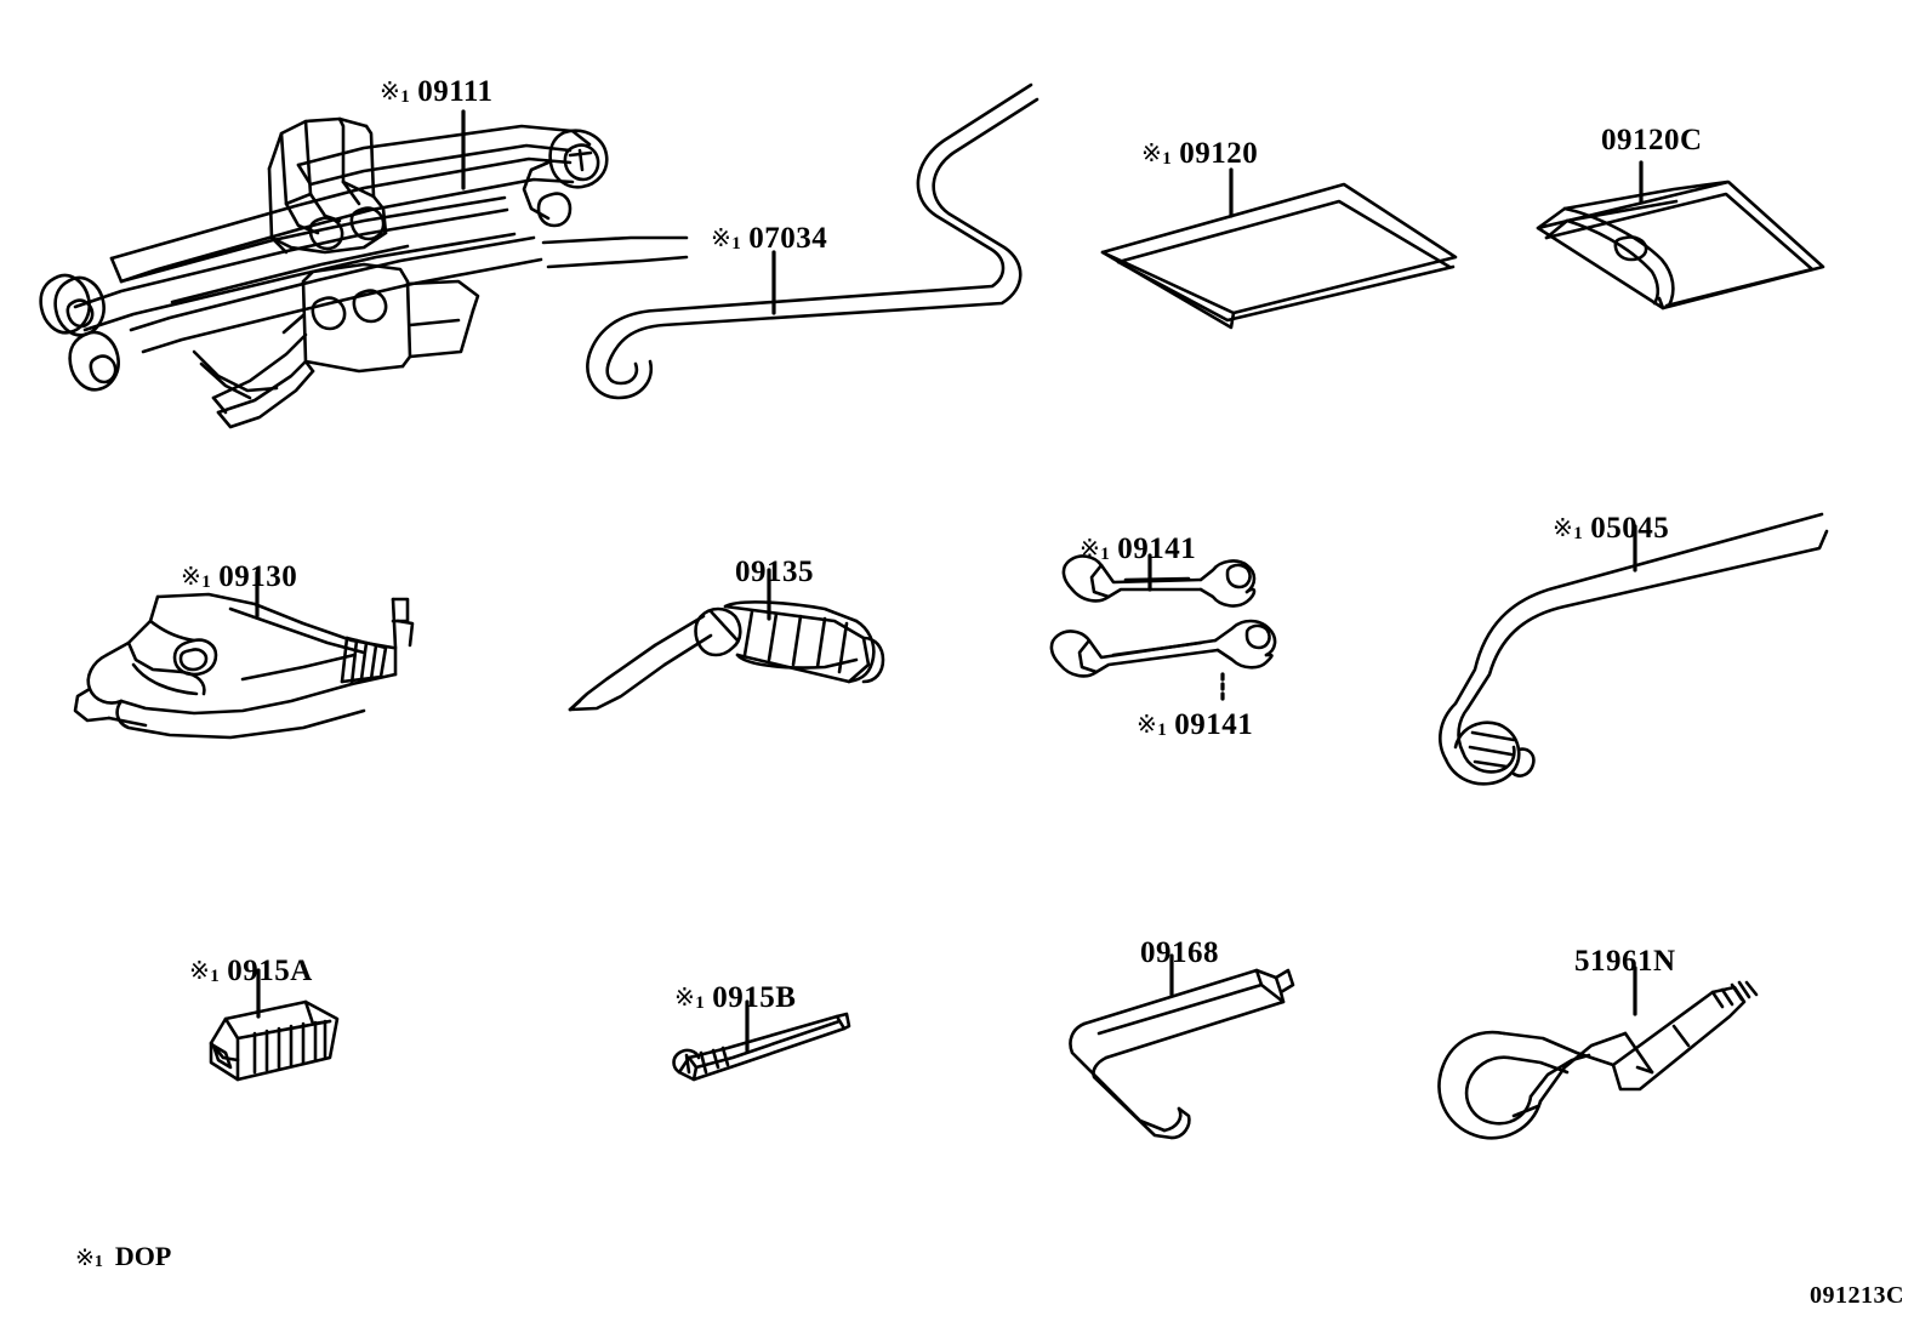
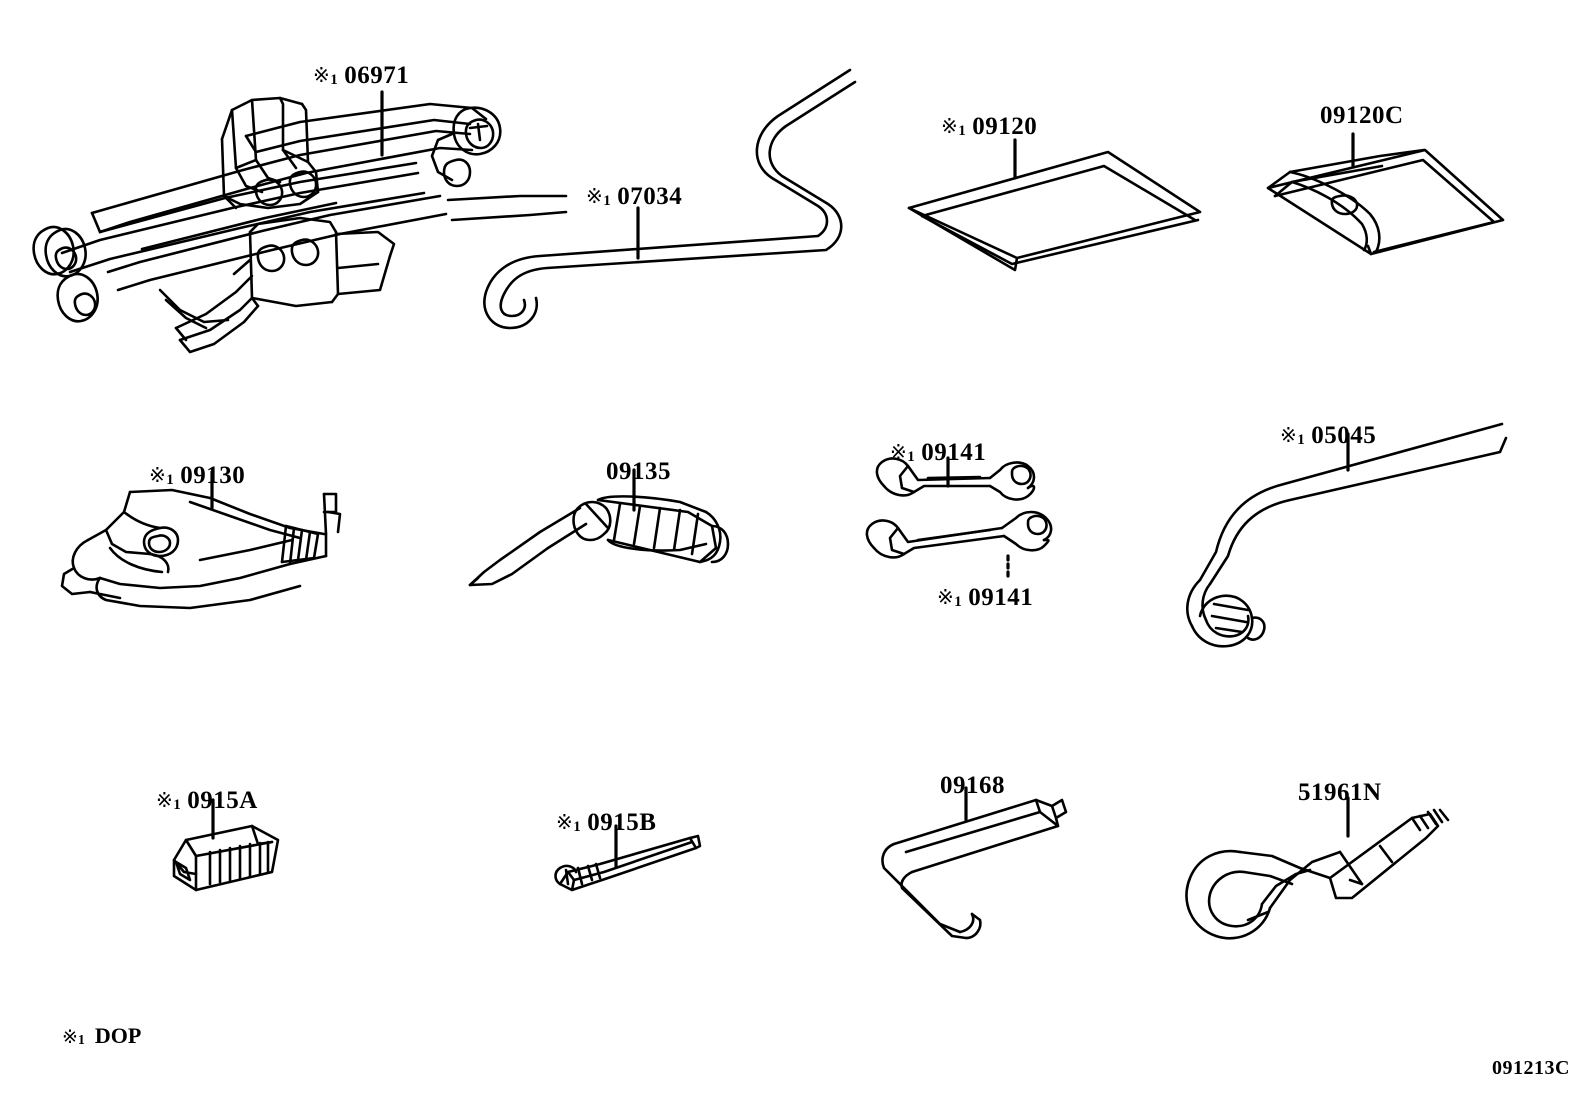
- ※1 09111
+ ※1 06971
  ※1 07034
  ※1 09120
  09120C
  ※1 09130
  09135
  ※1 09141
  ※1 09141
  ※1 05045
  ※1 0915A
  ※1 0915B
  09168
  51961N
  ※1 DOP
  091213C
